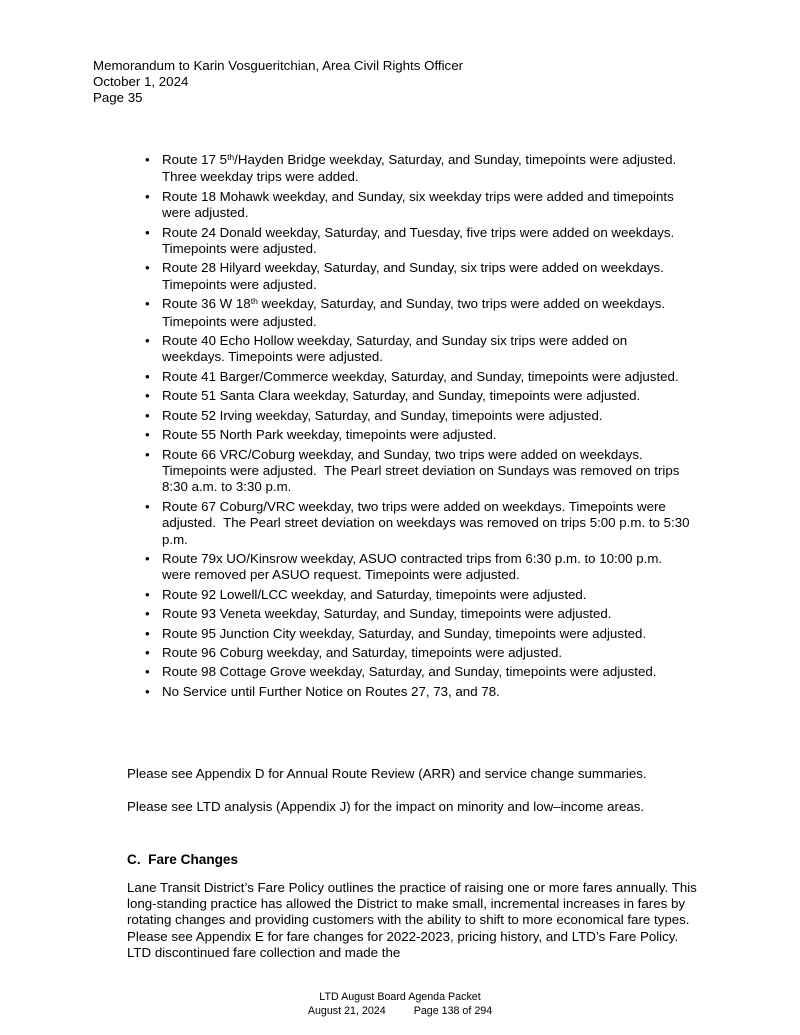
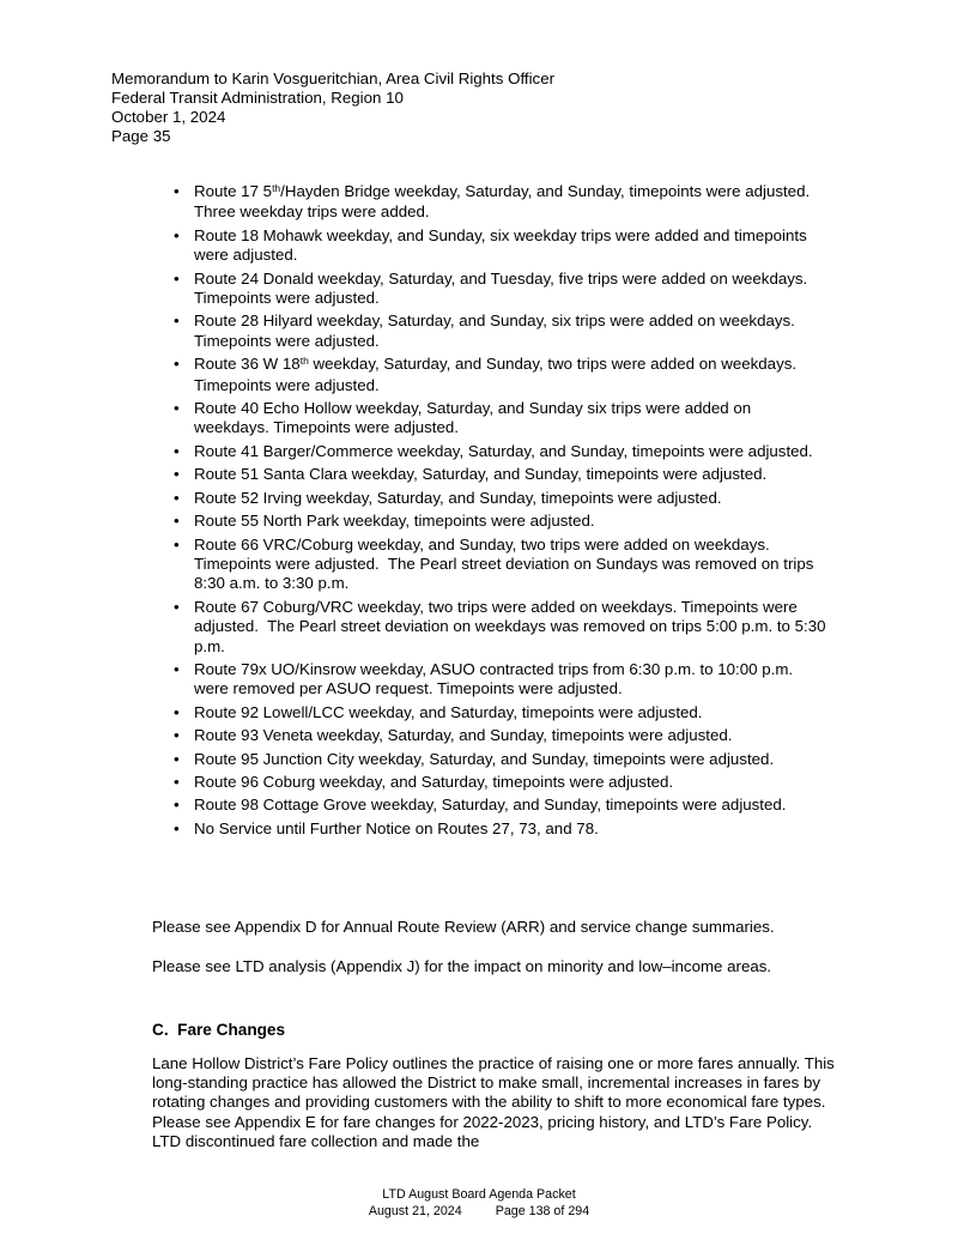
  Memorandum to Karin Vosgueritchian, Area Civil Rights Officer
+ Federal Transit Administration, Region 10
  October 1, 2024
  Page 35
  Route 17 5th/Hayden Bridge weekday, Saturday, and Sunday, timepoints were adjusted. Three weekday trips were added.
  Route 18 Mohawk weekday, and Sunday, six weekday trips were added and timepoints were adjusted.
  Route 24 Donald weekday, Saturday, and Tuesday, five trips were added on weekdays. Timepoints were adjusted.
  Route 28 Hilyard weekday, Saturday, and Sunday, six trips were added on weekdays. Timepoints were adjusted.
  Route 36 W 18th weekday, Saturday, and Sunday, two trips were added on weekdays. Timepoints were adjusted.
  Route 40 Echo Hollow weekday, Saturday, and Sunday six trips were added on weekdays. Timepoints were adjusted.
  Route 41 Barger/Commerce weekday, Saturday, and Sunday, timepoints were adjusted.
  Route 51 Santa Clara weekday, Saturday, and Sunday, timepoints were adjusted.
  Route 52 Irving weekday, Saturday, and Sunday, timepoints were adjusted.
  Route 55 North Park weekday, timepoints were adjusted.
  Route 66 VRC/Coburg weekday, and Sunday, two trips were added on weekdays. Timepoints were adjusted. The Pearl street deviation on Sundays was removed on trips 8:30 a.m. to 3:30 p.m.
  Route 67 Coburg/VRC weekday, two trips were added on weekdays. Timepoints were adjusted. The Pearl street deviation on weekdays was removed on trips 5:00 p.m. to 5:30 p.m.
  Route 79x UO/Kinsrow weekday, ASUO contracted trips from 6:30 p.m. to 10:00 p.m. were removed per ASUO request. Timepoints were adjusted.
  Route 92 Lowell/LCC weekday, and Saturday, timepoints were adjusted.
  Route 93 Veneta weekday, Saturday, and Sunday, timepoints were adjusted.
  Route 95 Junction City weekday, Saturday, and Sunday, timepoints were adjusted.
  Route 96 Coburg weekday, and Saturday, timepoints were adjusted.
  Route 98 Cottage Grove weekday, Saturday, and Sunday, timepoints were adjusted.
  No Service until Further Notice on Routes 27, 73, and 78.
  Please see Appendix D for Annual Route Review (ARR) and service change summaries.
  Please see LTD analysis (Appendix J) for the impact on minority and low–income areas.
  C. Fare Changes
- Lane Transit District’s Fare Policy outlines the practice of raising one or more fares annually. This long-standing practice has allowed the District to make small, incremental increases in fares by rotating changes and providing customers with the ability to shift to more economical fare types. Please see Appendix E for fare changes for 2022-2023, pricing history, and LTD’s Fare Policy. LTD discontinued fare collection and made the
+ Lane Hollow District’s Fare Policy outlines the practice of raising one or more fares annually. This long-standing practice has allowed the District to make small, incremental increases in fares by rotating changes and providing customers with the ability to shift to more economical fare types. Please see Appendix E for fare changes for 2022-2023, pricing history, and LTD’s Fare Policy. LTD discontinued fare collection and made the
  LTD August Board Agenda Packet
  August 21, 2024 Page 138 of 294
